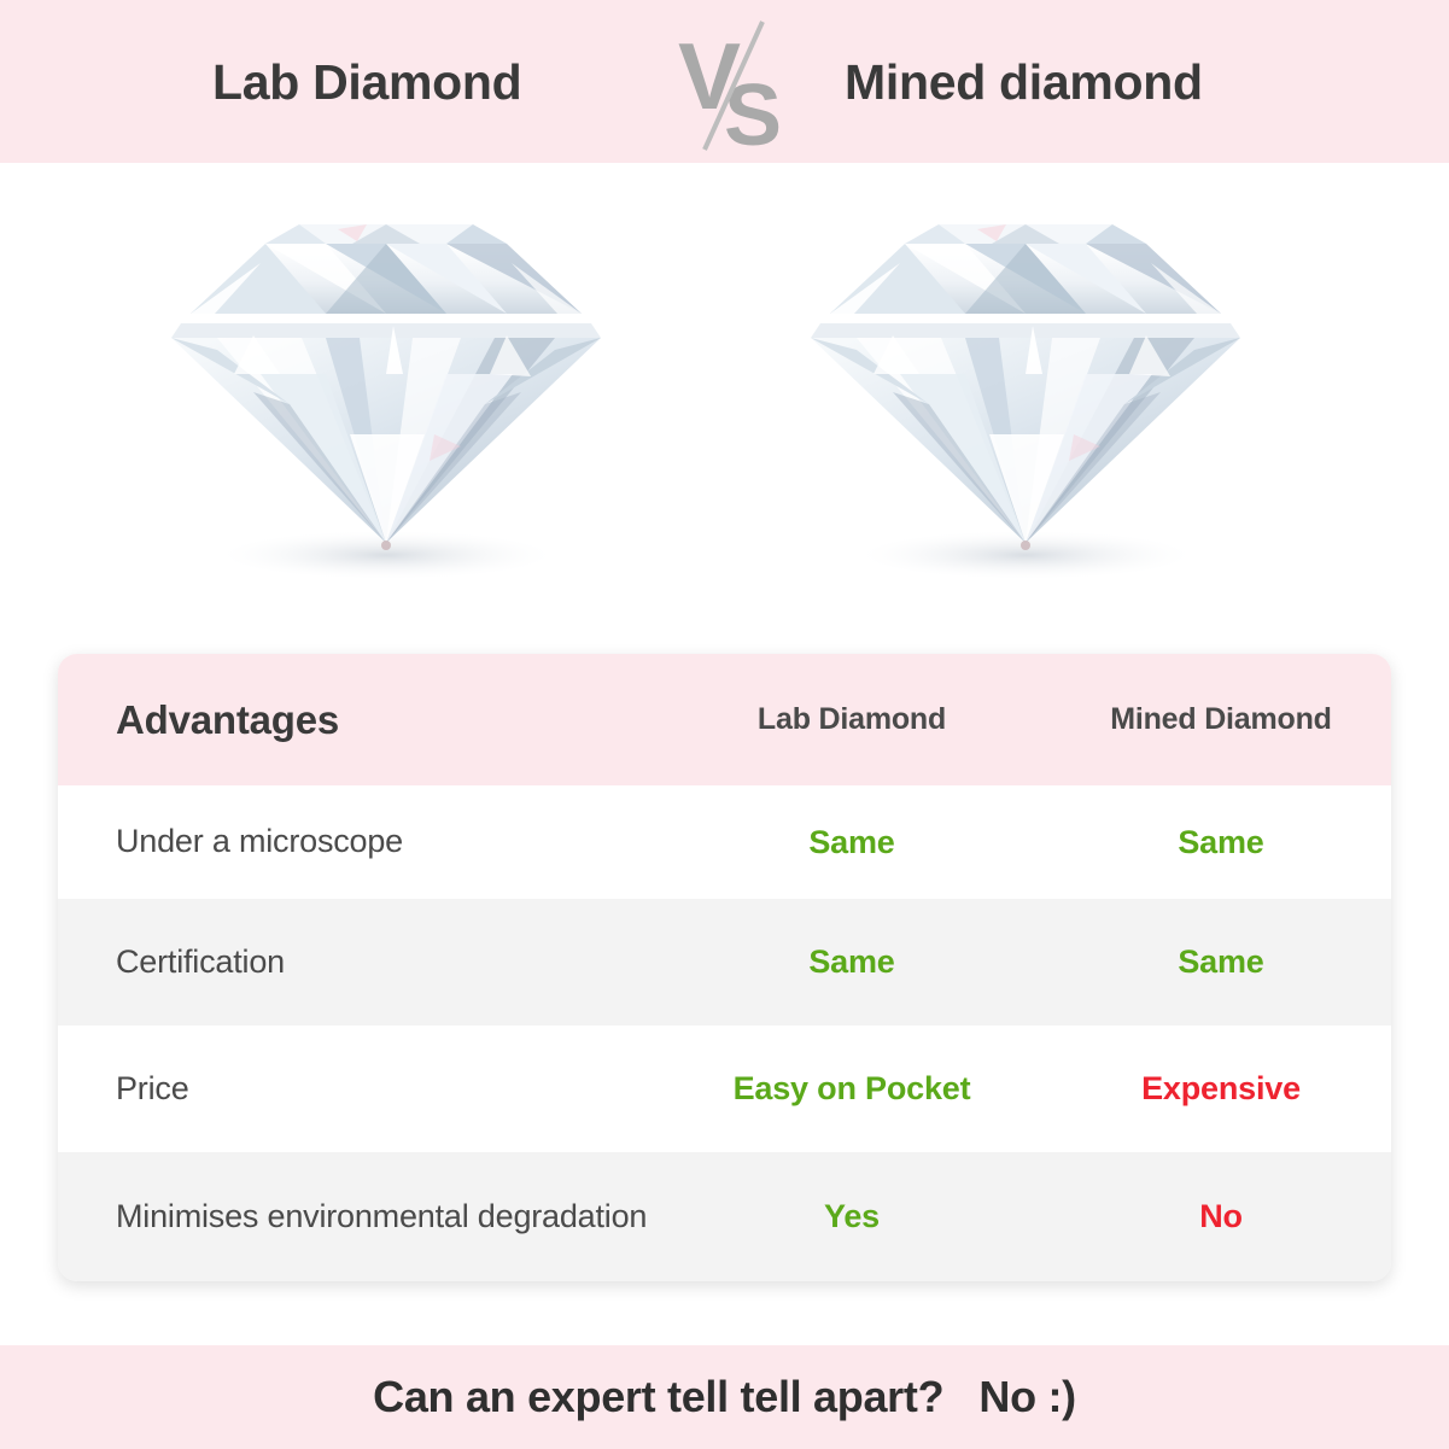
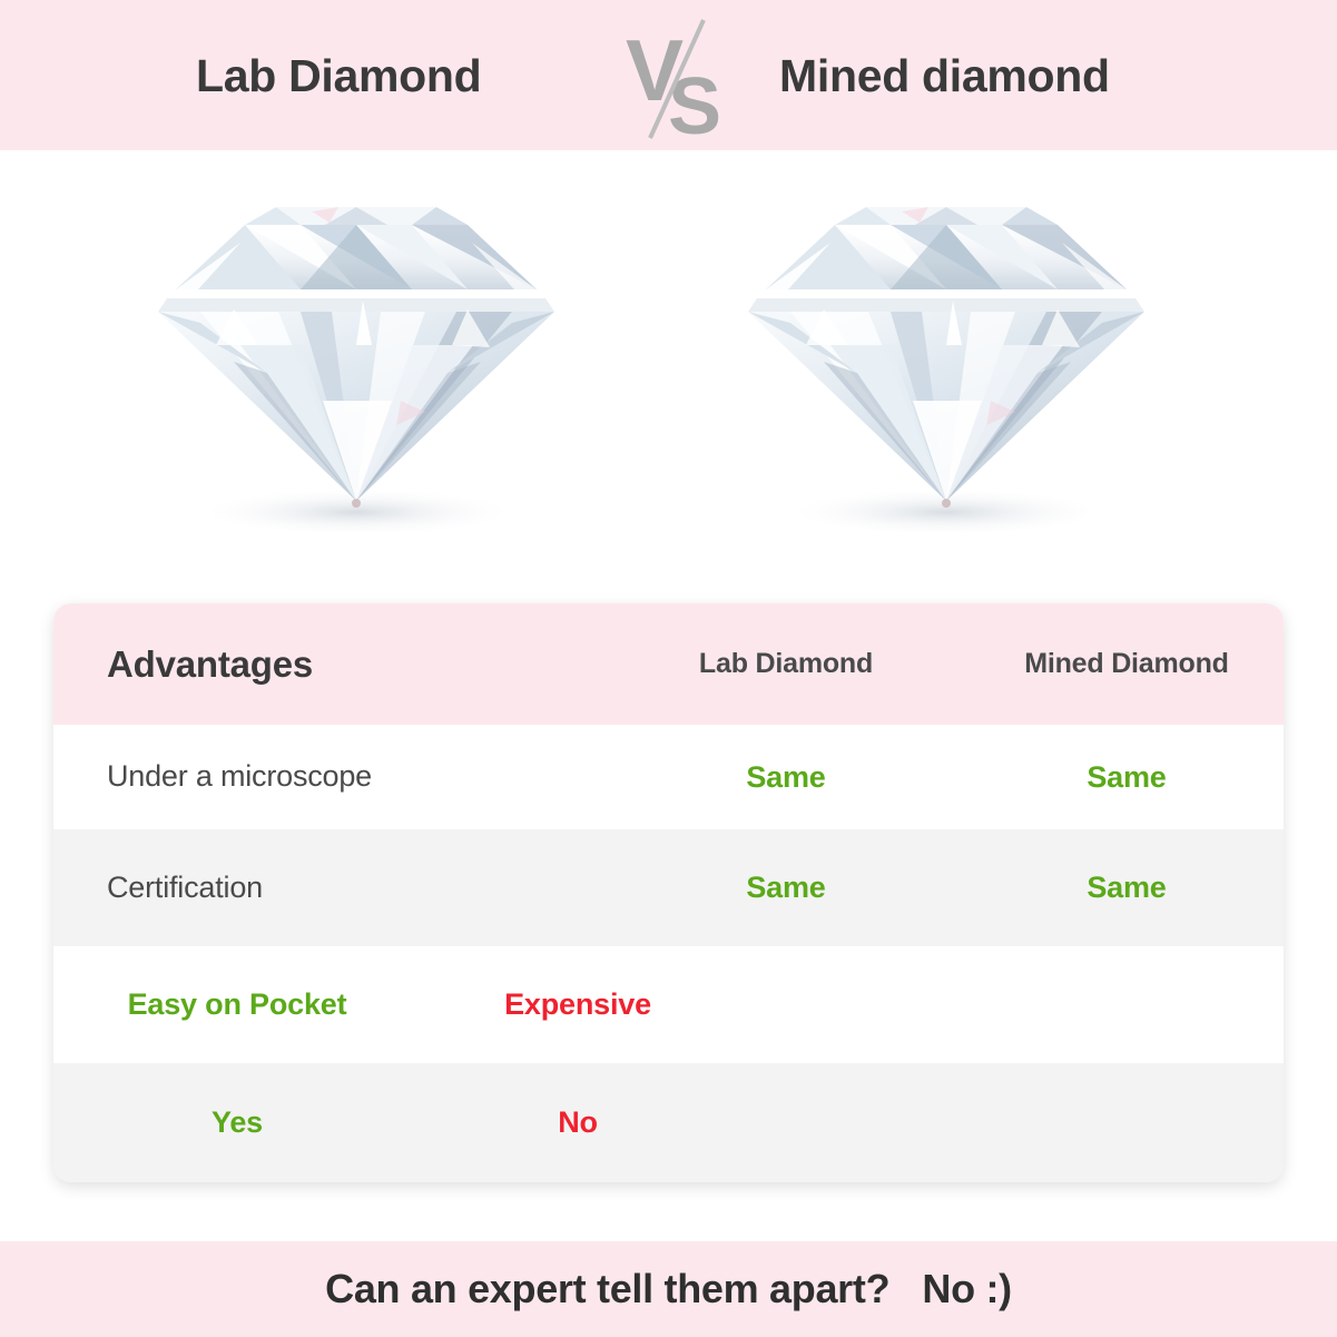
  Lab Diamond
  V
  S
  Mined diamond
  Advantages
  Lab Diamond
  Mined Diamond
  Under a microscope
  Same
  Same
  Certification
  Same
  Same
- Price
  Easy on Pocket
  Expensive
- Minimises environmental degradation
  Yes
  No
- Can an expert tell tell apart? No :)
+ Can an expert tell them apart? No :)
